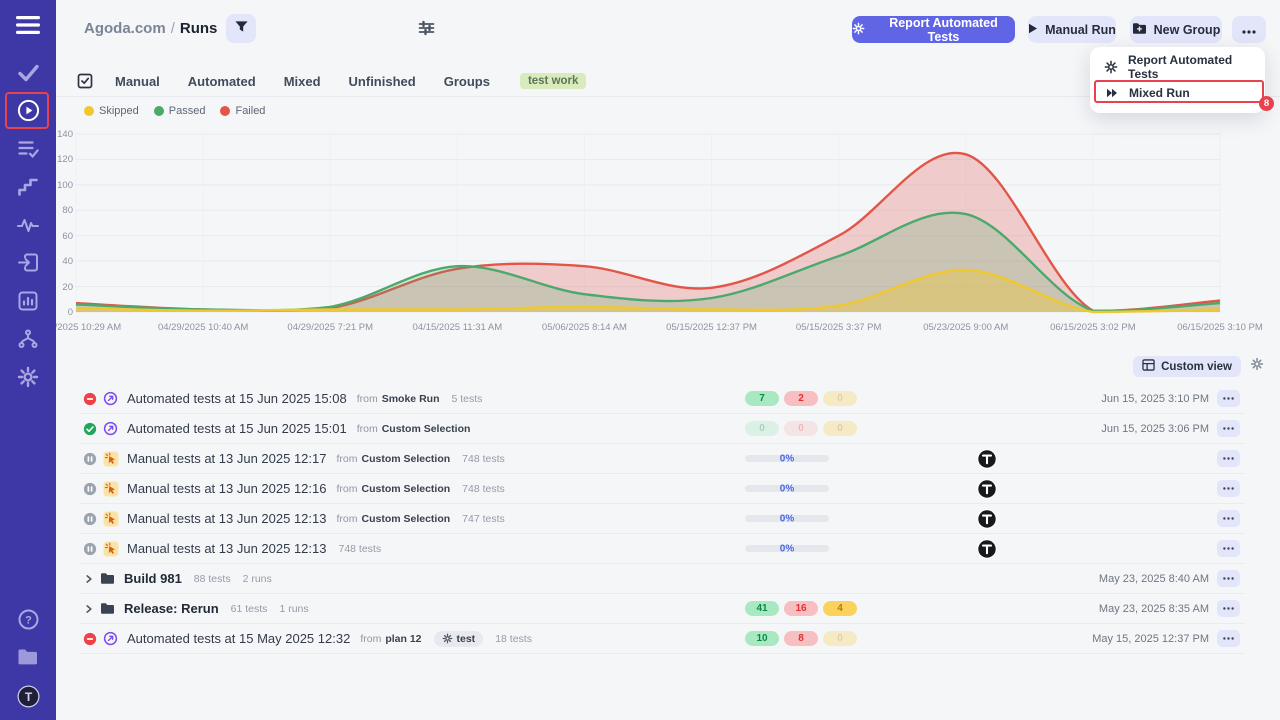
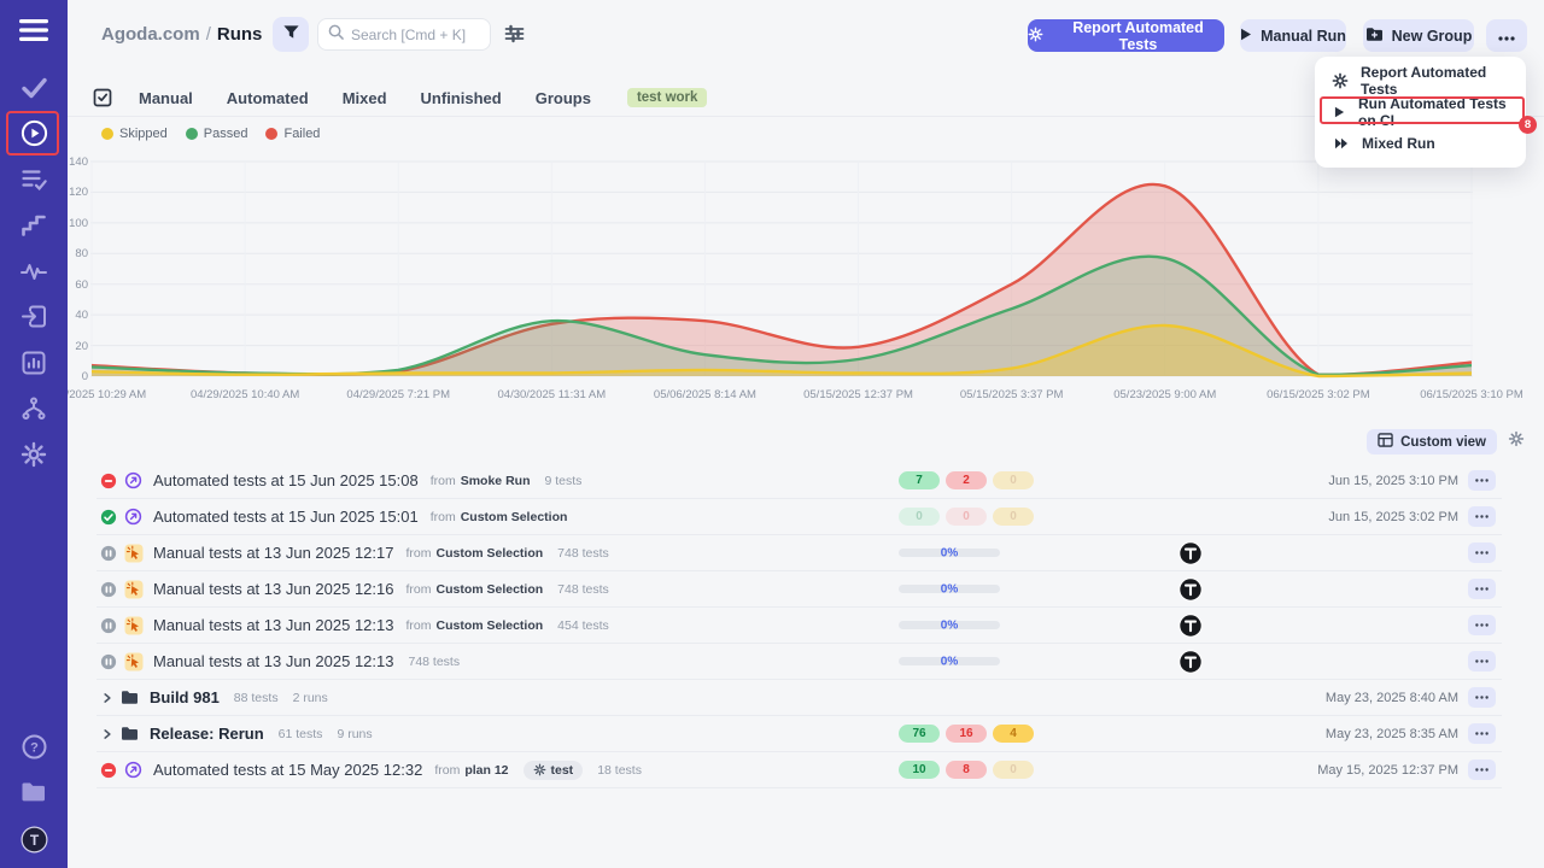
  ?
  T
  Agoda.com / Runs
+ Search [Cmd + K]
  Report Automated Tests
  Manual Run
  New Group
  Report Automated Tests
+ Run Automated Tests on CI
  Mixed Run
  8
  Manual
  Automated
  Mixed
  Unfinished
  Groups
  test work
  Skipped
  Passed
  Failed
  0
  20
  40
  60
  80
  100
  120
  140
  04/29/2025 10:40 AM
  04/29/2025 7:21 PM
- 04/15/2025 11:31 AM
+ 04/30/2025 11:31 AM
  05/06/2025 8:14 AM
  05/15/2025 12:37 PM
  05/15/2025 3:37 PM
  05/23/2025 9:00 AM
  06/15/2025 3:02 PM
  06/15/2025 3:10 PM
  Custom view
  Automated tests at 15 Jun 2025 15:08
  from
  Smoke Run
- 5 tests
+ 9 tests
  7
  2
  0
  Jun 15, 2025 3:10 PM
  Automated tests at 15 Jun 2025 15:01
  from
  Custom Selection
  0
  0
  0
- Jun 15, 2025 3:06 PM
+ Jun 15, 2025 3:02 PM
  Manual tests at 13 Jun 2025 12:17
  from
  Custom Selection
  748 tests
  0%
  Manual tests at 13 Jun 2025 12:16
  from
  Custom Selection
  748 tests
  0%
  Manual tests at 13 Jun 2025 12:13
  from
  Custom Selection
- 747 tests
+ 454 tests
  0%
  Manual tests at 13 Jun 2025 12:13
  748 tests
  0%
  Build 981
  88 tests
  2 runs
  May 23, 2025 8:40 AM
  Release: Rerun
  61 tests
- 1 runs
+ 9 runs
- 41
+ 76
  16
  4
  May 23, 2025 8:35 AM
  Automated tests at 15 May 2025 12:32
  from
  plan 12
  test
  18 tests
  10
  8
  0
  May 15, 2025 12:37 PM
